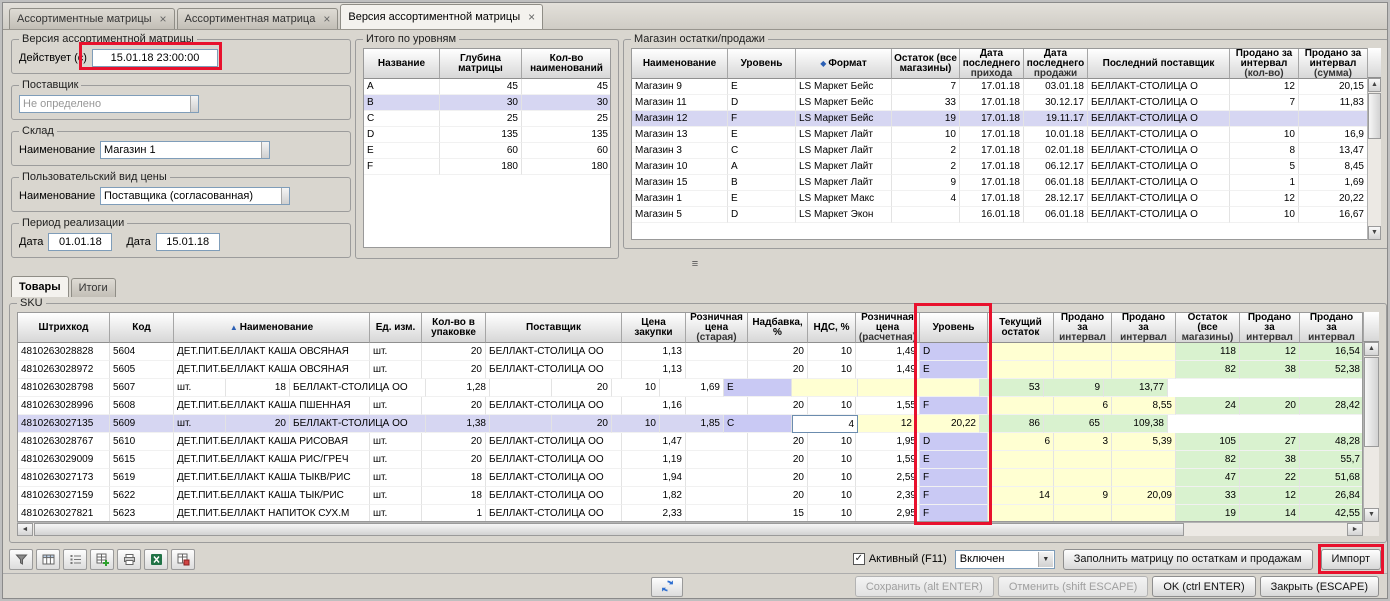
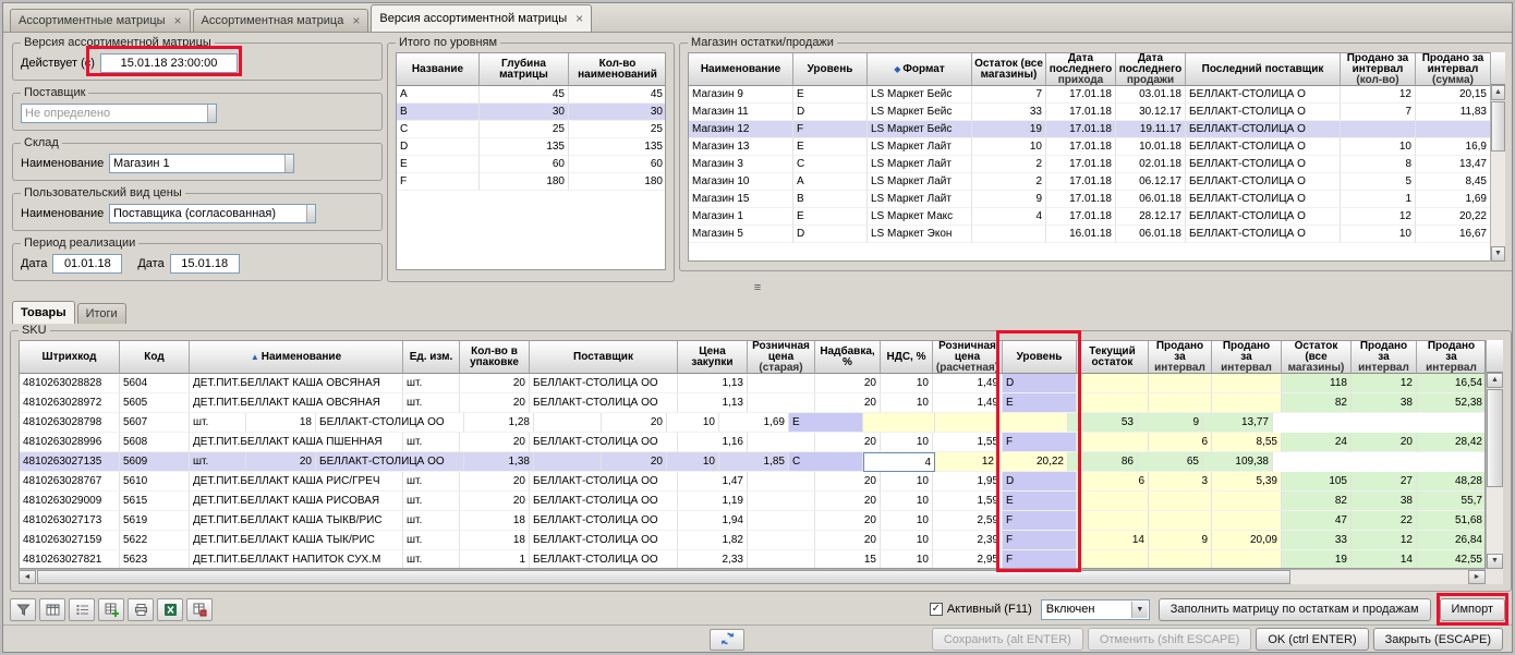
  Ассортиментные матрицы
  ×
  Ассортиментная матрица
  ×
  Версия ассортиментной матрицы
  ×
  Версия ассортиментной матрицы
  Действует (с)
  15.01.18 23:00:00
  Поставщик
  Не определено
  Склад
  Наименование
  Магазин 1
  Пользовательский вид цены
  Наименование
  Поставщика (согласованная)
  Период реализации
  Дата
  01.01.18
  Дата
  15.01.18
  Итого по уровням
  Название
  Глубина
  матрицы
  Кол-во
  наименований
  A
  45
  45
  B
  30
  30
  C
  25
  25
  D
  135
  135
  E
  60
  60
  F
  180
  180
  Магазин остатки/продажи
  Наименование
  Уровень
  ◆
  Формат
  Остаток (все
  магазины)
  Дата
  последнего
  прихода
  Дата
  последнего
  продажи
  Последний поставщик
  Продано за
  интервал
  (кол-во)
  Продано за
  интервал
  (сумма)
  Магазин 9
  E
  LS Маркет Бейс
  7
  17.01.18
  03.01.18
  БЕЛЛАКТ-СТОЛИЦА О
  12
  20,15
  Магазин 11
  D
  LS Маркет Бейс
  33
  17.01.18
  30.12.17
  БЕЛЛАКТ-СТОЛИЦА О
  7
  11,83
  Магазин 12
  F
  LS Маркет Бейс
  19
  17.01.18
  19.11.17
  БЕЛЛАКТ-СТОЛИЦА О
  Магазин 13
  E
  LS Маркет Лайт
  10
  17.01.18
  10.01.18
  БЕЛЛАКТ-СТОЛИЦА О
  10
  16,9
  Магазин 3
  C
  LS Маркет Лайт
  2
  17.01.18
  02.01.18
  БЕЛЛАКТ-СТОЛИЦА О
  8
  13,47
  Магазин 10
  A
  LS Маркет Лайт
  2
  17.01.18
  06.12.17
  БЕЛЛАКТ-СТОЛИЦА О
  5
  8,45
  Магазин 15
  B
  LS Маркет Лайт
  9
  17.01.18
  06.01.18
  БЕЛЛАКТ-СТОЛИЦА О
  1
  1,69
  Магазин 1
  E
  LS Маркет Макс
  4
  17.01.18
  28.12.17
  БЕЛЛАКТ-СТОЛИЦА О
  12
  20,22
  Магазин 5
  D
  LS Маркет Экон
  16.01.18
  06.01.18
  БЕЛЛАКТ-СТОЛИЦА О
  10
  16,67
  ≡
  Товары
  Итоги
  SKU
  Штрихкод
  Код
  ▲
  Наименование
  Ед. изм.
  Кол-во в
  упаковке
  Поставщик
  Цена
  закупки
  Розничная
  цена
  (старая)
  Надбавка,
  %
  НДС, %
  Розничная
  цена
  (расчетная)
  Уровень
  Текущий
  остаток
  Продано
  за
  интервал
  Продано
  за
  интервал
  Остаток
  (все
  магазины)
  Продано
  за
  интервал
  Продано
  за
  интервал
  4810263028828
  5604
  ДЕТ.ПИТ.БЕЛЛАКТ КАША ОВСЯНАЯ
  шт.
  20
  БЕЛЛАКТ-СТОЛИЦА ОО
  1,13
  20
  10
  1,49
  D
  118
  12
  16,54
  4810263028972
  5605
  ДЕТ.ПИТ.БЕЛЛАКТ КАША ОВСЯНАЯ
  шт.
  20
  БЕЛЛАКТ-СТОЛИЦА ОО
  1,13
  20
  10
  1,49
  E
  82
  38
  52,38
  4810263028798
  5607
  шт.
  18
  БЕЛЛАКТ-СТОЛИЦА ОО
  1,28
  20
  10
  1,69
  E
  53
  9
  13,77
  4810263028996
  5608
  ДЕТ.ПИТ.БЕЛЛАКТ КАША ПШЕННАЯ
  шт.
  20
  БЕЛЛАКТ-СТОЛИЦА ОО
  1,16
  20
  10
  1,55
  F
  6
  8,55
  24
  20
  28,42
  4810263027135
  5609
  шт.
  20
  БЕЛЛАКТ-СТОЛИЦА ОО
  1,38
  20
  10
  1,85
  C
  4
  12
  20,22
  86
  65
  109,38
  4810263028767
  5610
- ДЕТ.ПИТ.БЕЛЛАКТ КАША РИСОВАЯ
+ ДЕТ.ПИТ.БЕЛЛАКТ КАША РИС/ГРЕЧ
  шт.
  20
  БЕЛЛАКТ-СТОЛИЦА ОО
  1,47
  20
  10
  1,95
  D
  6
  3
  5,39
  105
  27
  48,28
  4810263029009
  5615
- ДЕТ.ПИТ.БЕЛЛАКТ КАША РИС/ГРЕЧ
+ ДЕТ.ПИТ.БЕЛЛАКТ КАША РИСОВАЯ
  шт.
  20
  БЕЛЛАКТ-СТОЛИЦА ОО
  1,19
  20
  10
  1,59
  E
  82
  38
  55,7
  4810263027173
  5619
  ДЕТ.ПИТ.БЕЛЛАКТ КАША ТЫКВ/РИС
  шт.
  18
  БЕЛЛАКТ-СТОЛИЦА ОО
  1,94
  20
  10
  2,59
  F
  47
  22
  51,68
  4810263027159
  5622
  ДЕТ.ПИТ.БЕЛЛАКТ КАША ТЫК/РИС
  шт.
  18
  БЕЛЛАКТ-СТОЛИЦА ОО
  1,82
  20
  10
  2,39
  F
  14
  9
  20,09
  33
  12
  26,84
  4810263027821
  5623
  ДЕТ.ПИТ.БЕЛЛАКТ НАПИТОК СУХ.М
  шт.
  1
  БЕЛЛАКТ-СТОЛИЦА ОО
  2,33
  15
  10
  2,95
  F
  19
  14
  42,55
  ✓
  Активный (F11)
  Включен
  Заполнить матрицу по остаткам и продажам
  Импорт
  Сохранить (alt ENTER)
  Отменить (shift ESCAPE)
  OK (ctrl ENTER)
  Закрыть (ESCAPE)
